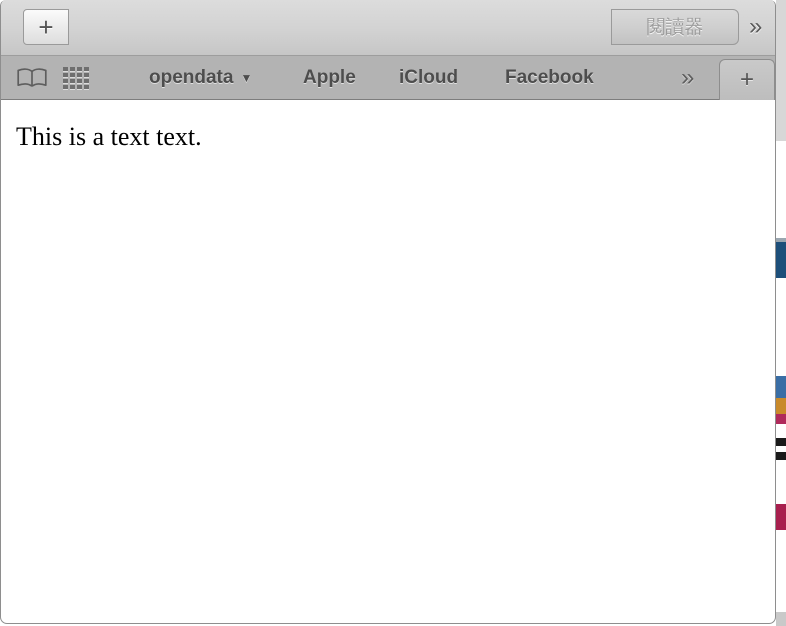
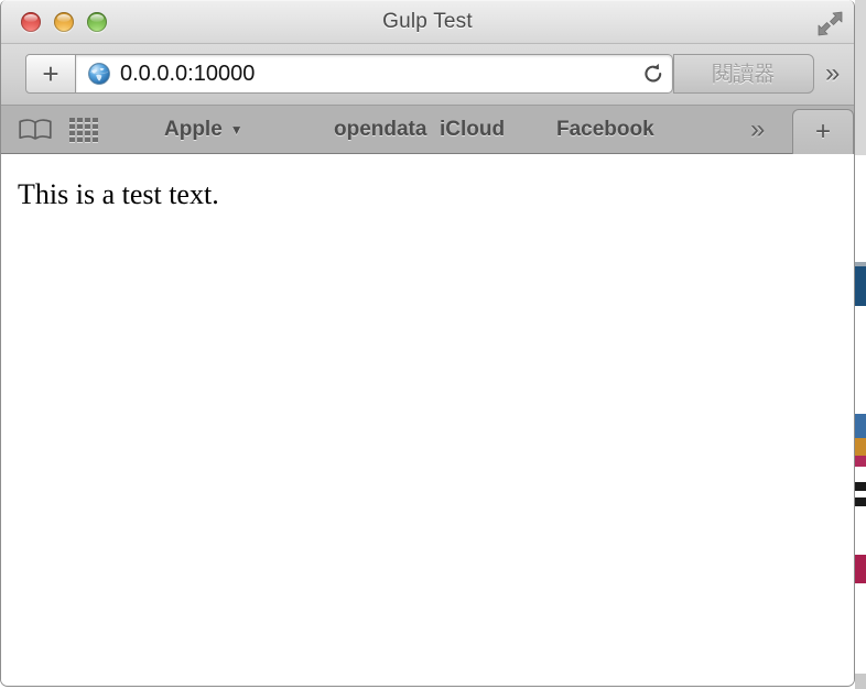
+ Gulp Test
  +
+ 0.0.0.0:10000
  閱讀器
  »
- opendata
+ Apple
  ▼
- Apple
+ opendata
  iCloud
  Facebook
  »
  +
- This is a text text.
+ This is a test text.
